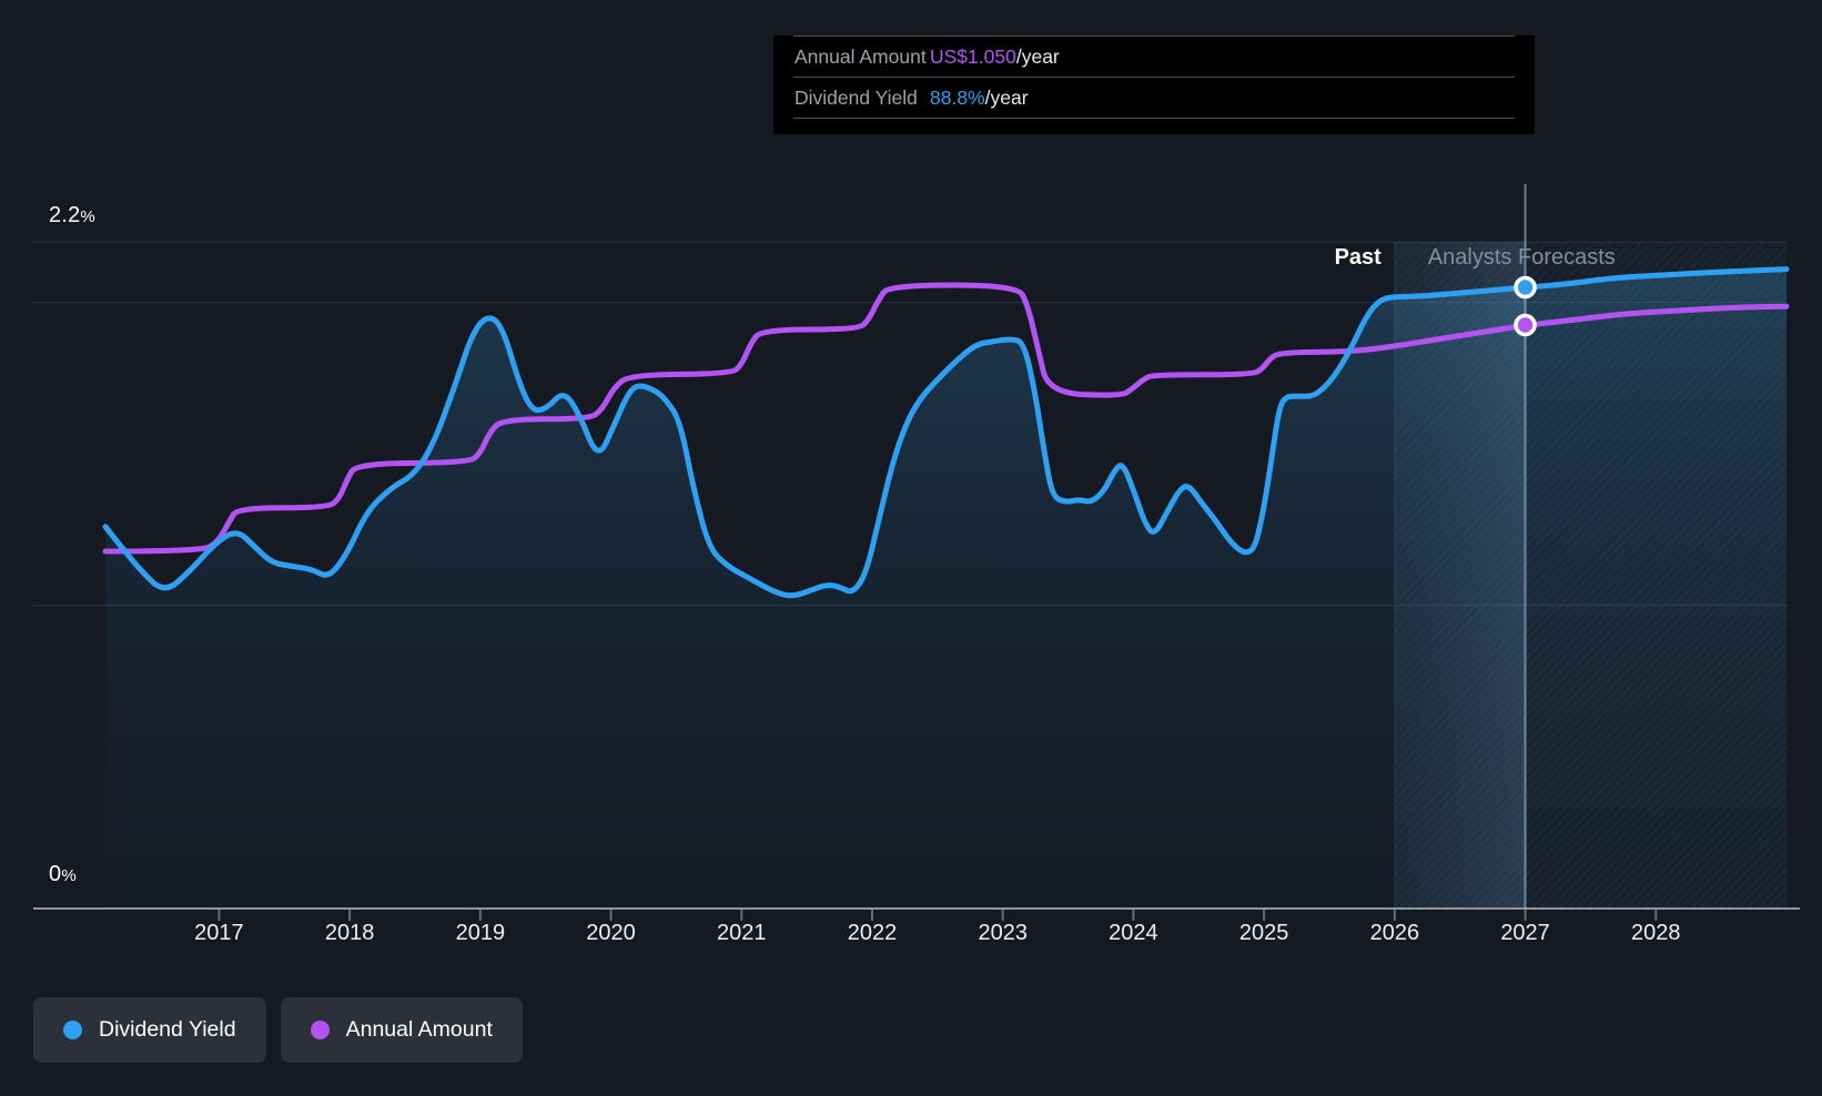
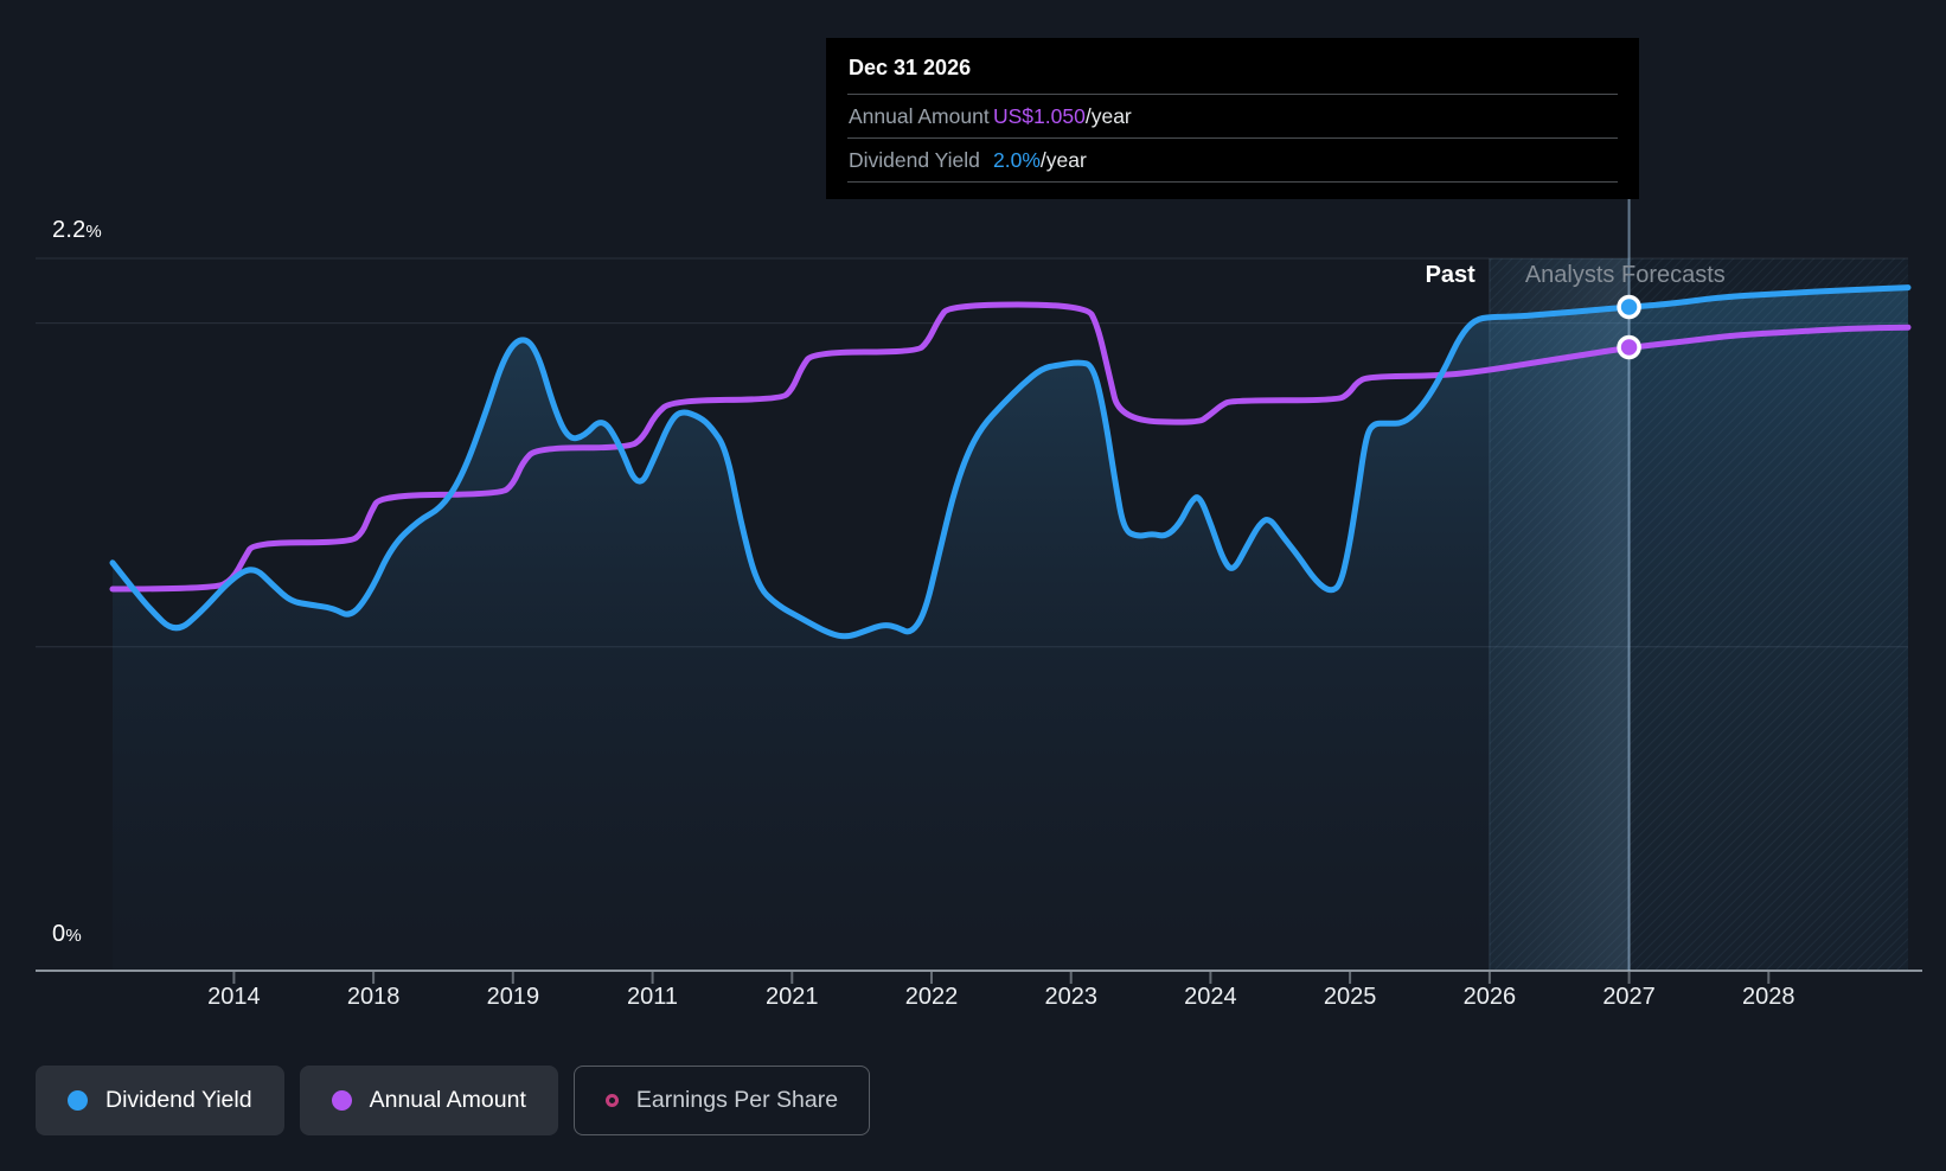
  2.2%
  0%
- 2017
+ 2014
  2018
  2019
- 2020
+ 2011
  2021
  2022
  2023
  2024
  2025
  2026
  2027
  2028
  Past
  Analysts Forecasts
+ Dec 31 2026
  Annual Amount
  US$1.050
  /year
  Dividend Yield
- 88.8%
+ 2.0%
  /year
  Dividend Yield
  Annual Amount
+ Earnings Per Share
